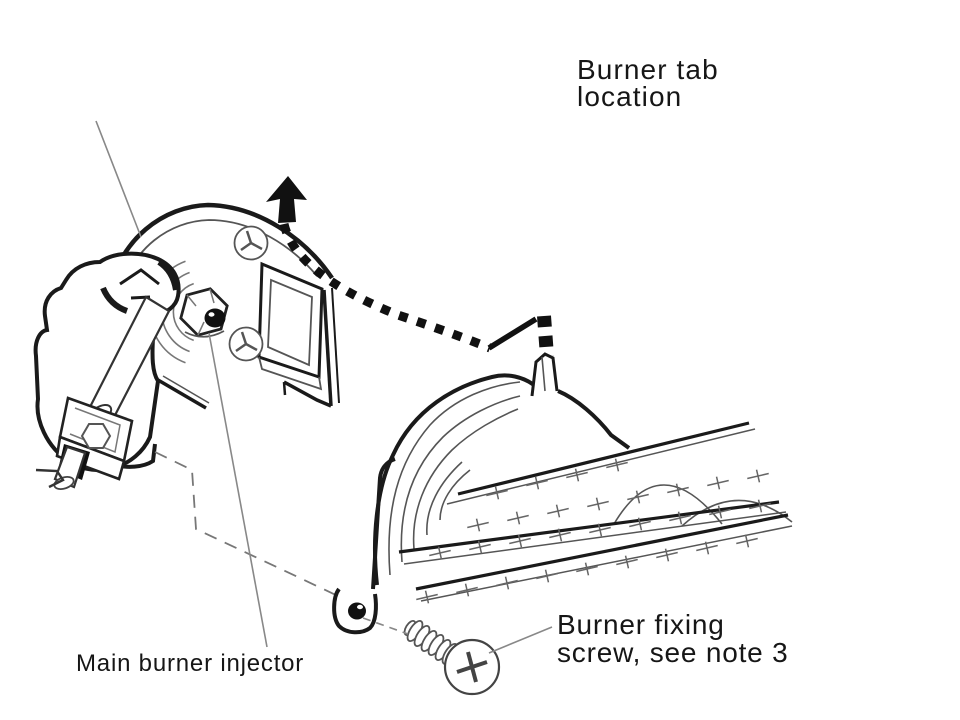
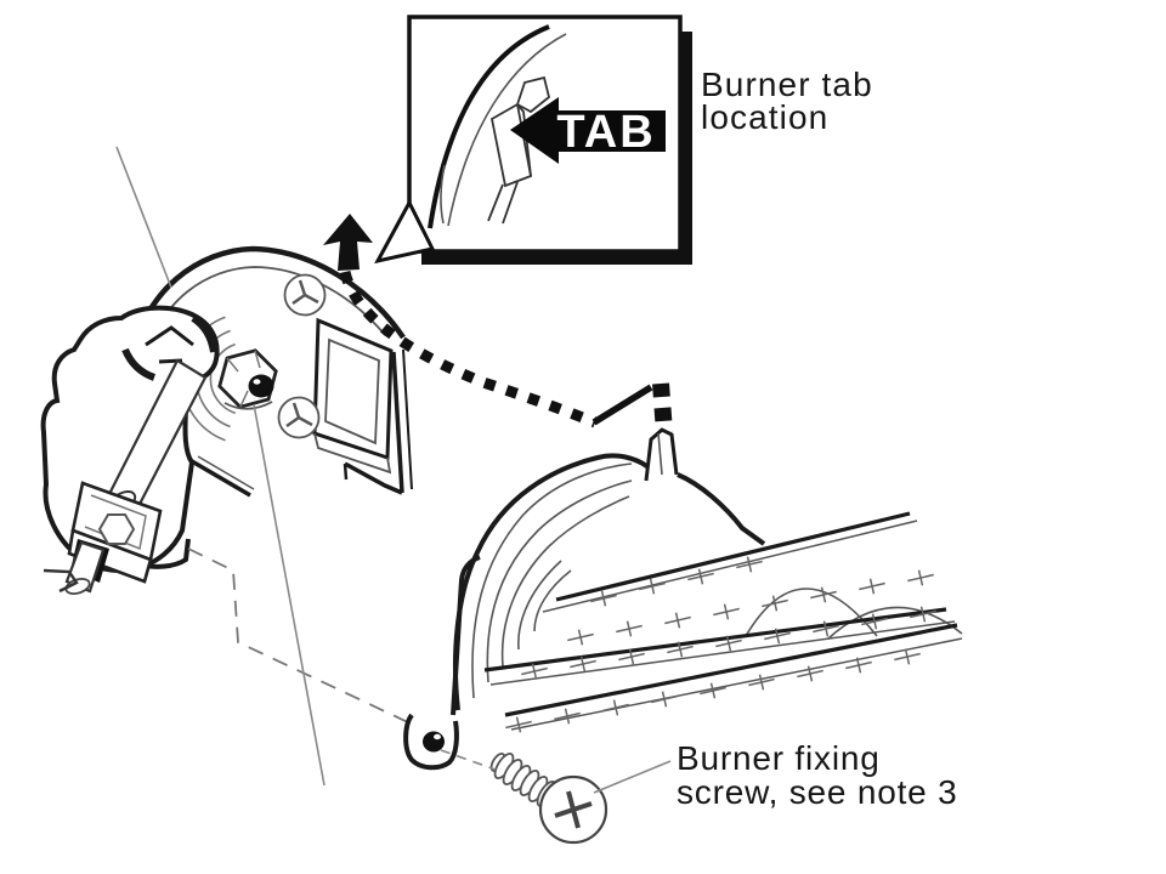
+ TAB
  Burner tab
  location
- Main burner injector
  Burner fixing
  screw, see note 3
